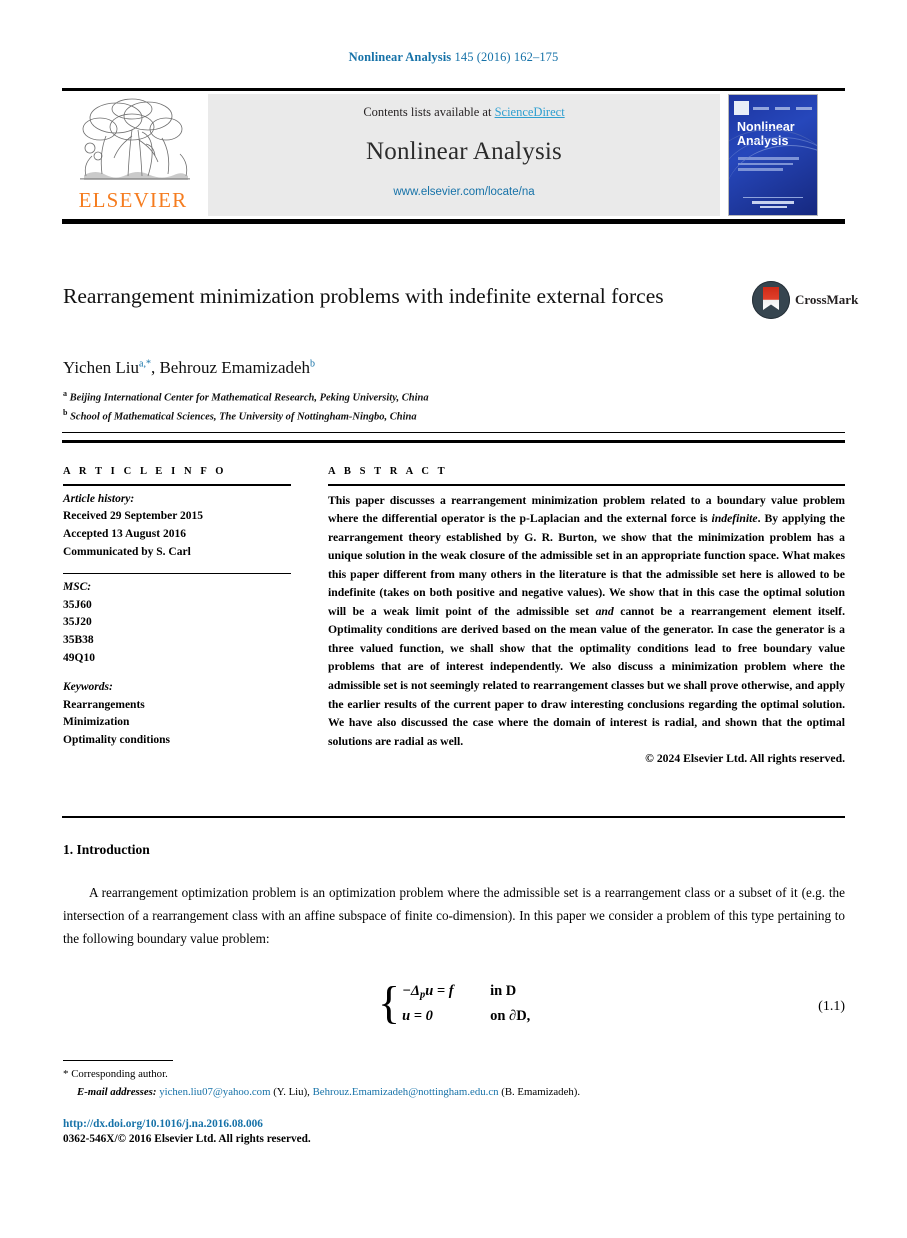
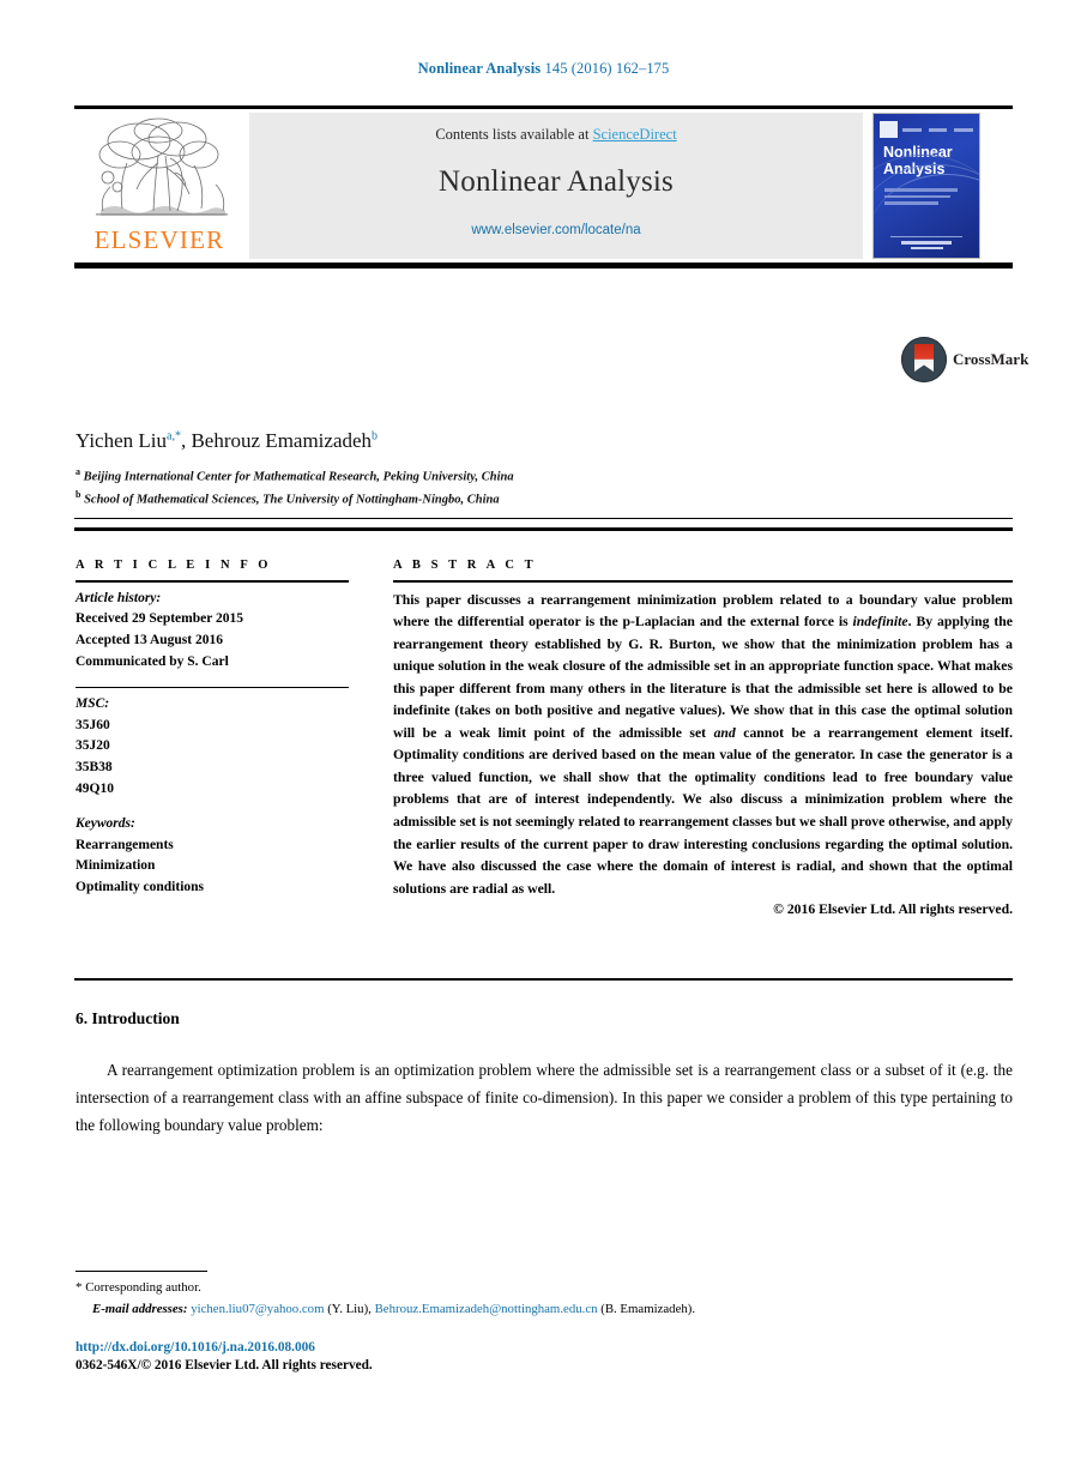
  Nonlinear Analysis 145 (2016) 162–175
  ELSEVIER
  Contents lists available at ScienceDirect
  Nonlinear Analysis
  www.elsevier.com/locate/na
  Nonlinear Analysis
- Rearrangement minimization problems with indefinite external forces
  CrossMark
  Yichen Liua,*, Behrouz Emamizadehb
  a Beijing International Center for Mathematical Research, Peking University, China
  b School of Mathematical Sciences, The University of Nottingham-Ningbo, China
  A R T I C L E I N F O
  A B S T R A C T
  Article history:
  Received 29 September 2015
  Accepted 13 August 2016
  Communicated by S. Carl
  MSC:
  35J60
  35J20
  35B38
  49Q10
  Keywords:
  Rearrangements
  Minimization
  Optimality conditions
  This paper discusses a rearrangement minimization problem related to a boundary value problem where the differential operator is the p-Laplacian and the external force is indefinite. By applying the rearrangement theory established by G. R. Burton, we show that the minimization problem has a unique solution in the weak closure of the admissible set in an appropriate function space. What makes this paper different from many others in the literature is that the admissible set here is allowed to be indefinite (takes on both positive and negative values). We show that in this case the optimal solution will be a weak limit point of the admissible set and cannot be a rearrangement element itself. Optimality conditions are derived based on the mean value of the generator. In case the generator is a three valued function, we shall show that the optimality conditions lead to free boundary value problems that are of interest independently. We also discuss a minimization problem where the admissible set is not seemingly related to rearrangement classes but we shall prove otherwise, and apply the earlier results of the current paper to draw interesting conclusions regarding the optimal solution. We have also discussed the case where the domain of interest is radial, and shown that the optimal solutions are radial as well.
- © 2024 Elsevier Ltd. All rights reserved.
+ © 2016 Elsevier Ltd. All rights reserved.
- 1. Introduction
+ 6. Introduction
  A rearrangement optimization problem is an optimization problem where the admissible set is a rearrangement class or a subset of it (e.g. the intersection of a rearrangement class with an affine subspace of finite co-dimension). In this paper we consider a problem of this type pertaining to the following boundary value problem:
- {
- −Δpu = f
- in D
- u = 0
- on ∂D,
- (1.1)
  * Corresponding author.
  E-mail addresses: yichen.liu07@yahoo.com (Y. Liu), Behrouz.Emamizadeh@nottingham.edu.cn (B. Emamizadeh).
  http://dx.doi.org/10.1016/j.na.2016.08.006
  0362-546X/© 2016 Elsevier Ltd. All rights reserved.
